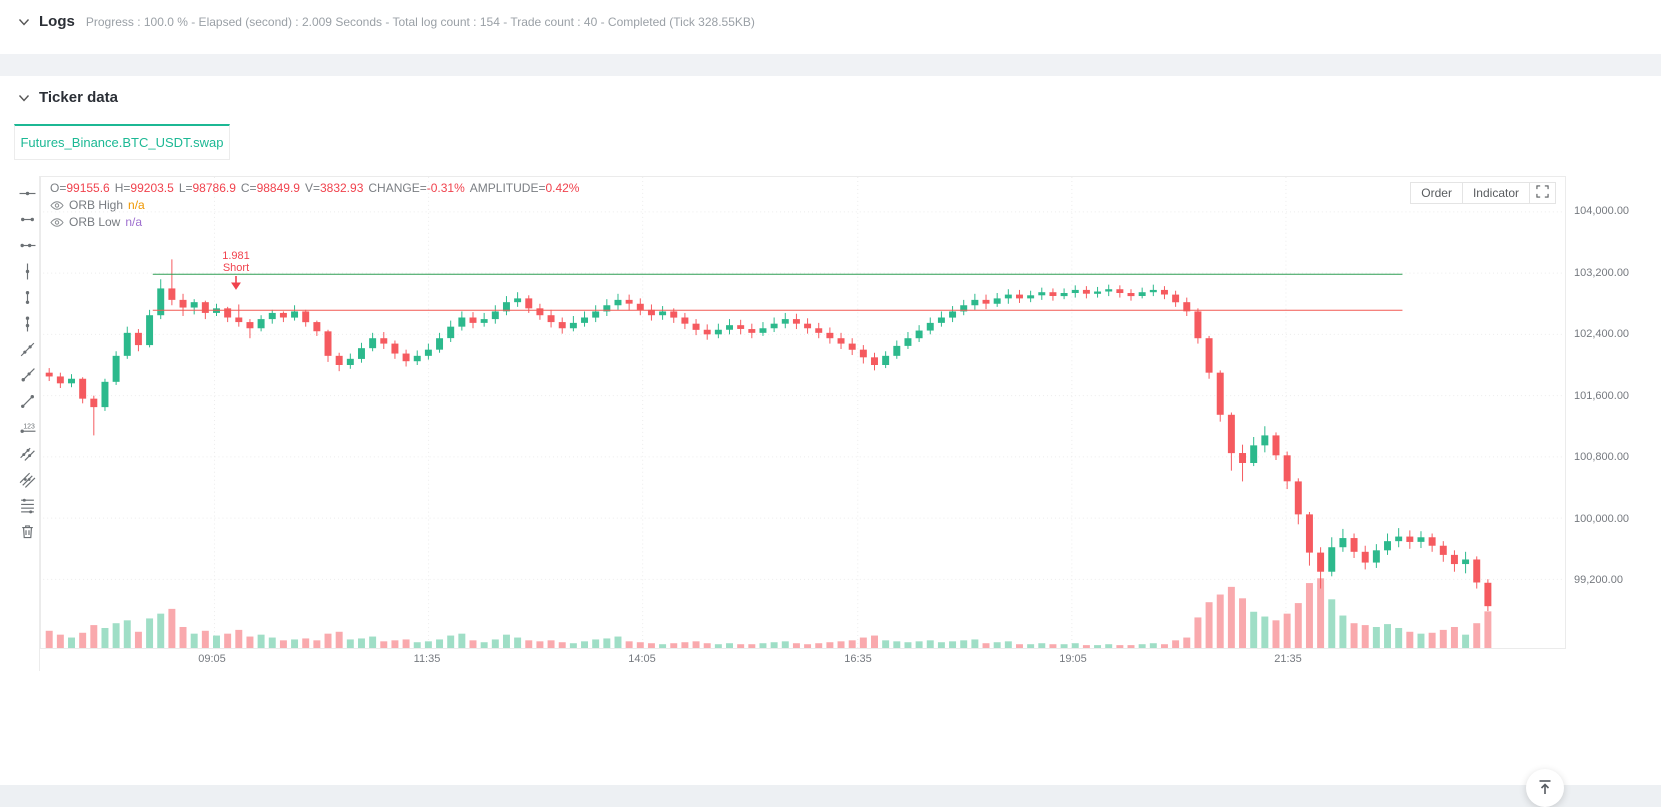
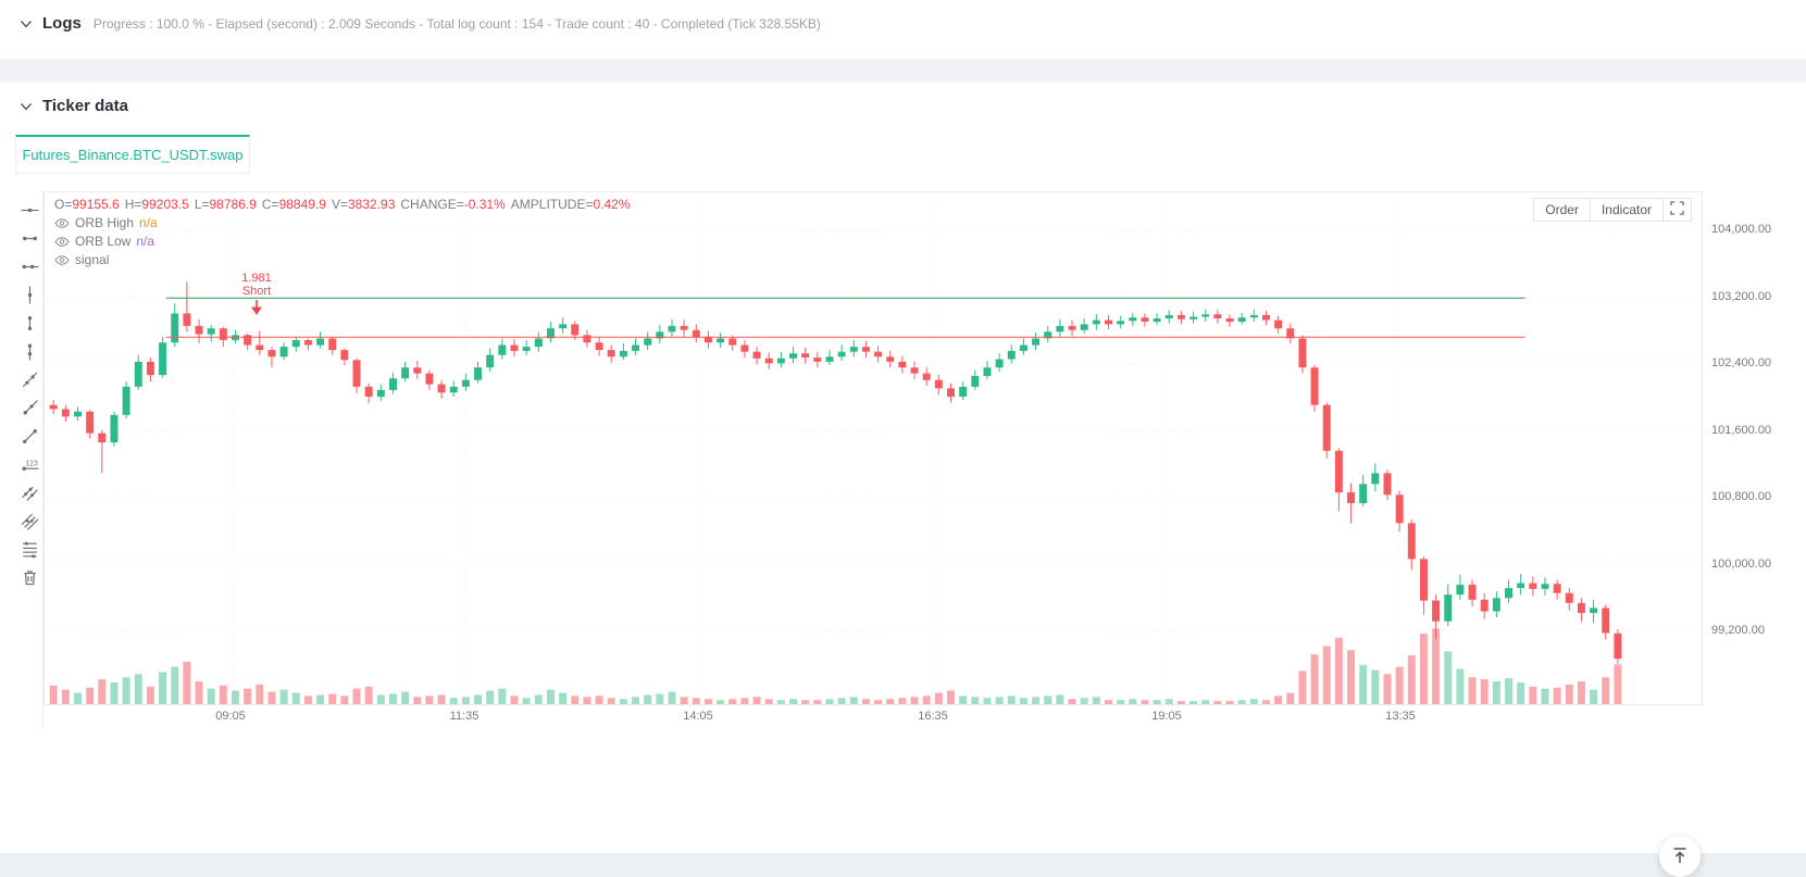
  Logs
  Progress : 100.0 % - Elapsed (second) : 2.009 Seconds - Total log count : 154 - Trade count : 40 - Completed (Tick 328.55KB)
  Ticker data
  Futures_Binance.BTC_USDT.swap
  O=99155.6
  H=99203.5
  L=98786.9
  C=98849.9
  V=3832.93
  CHANGE=-0.31%
  AMPLITUDE=0.42%
  ORB High
  n/a
  ORB Low
  n/a
+ signal
  Order
  Indicator
  1.981
  Short
  09:05
  11:35
  14:05
  16:35
  19:05
- 21:35
+ 13:35
  104,000.00
  103,200.00
  102,400.00
  101,600.00
  100,800.00
  100,000.00
  99,200.00
